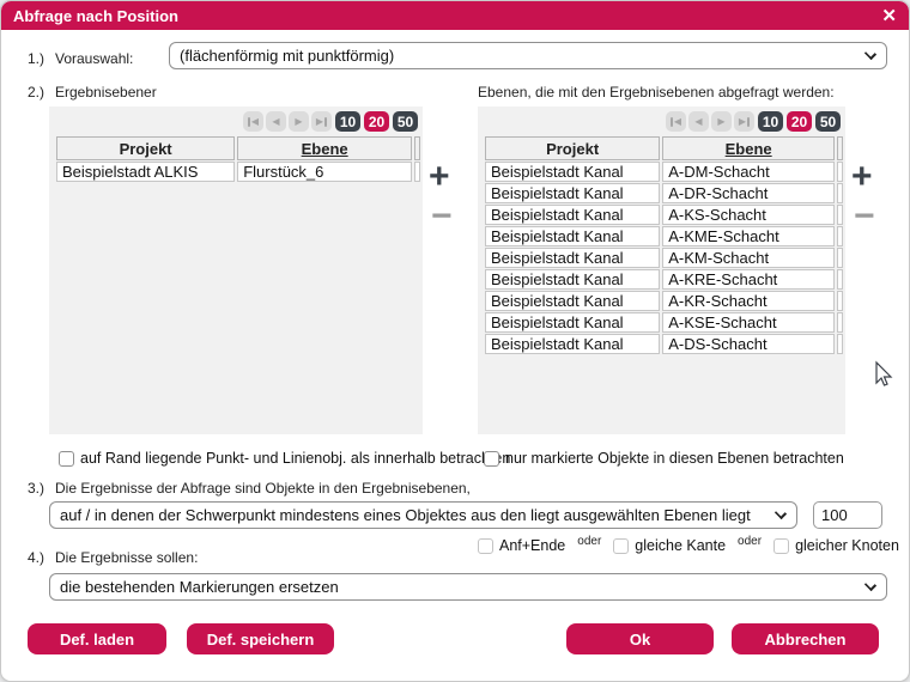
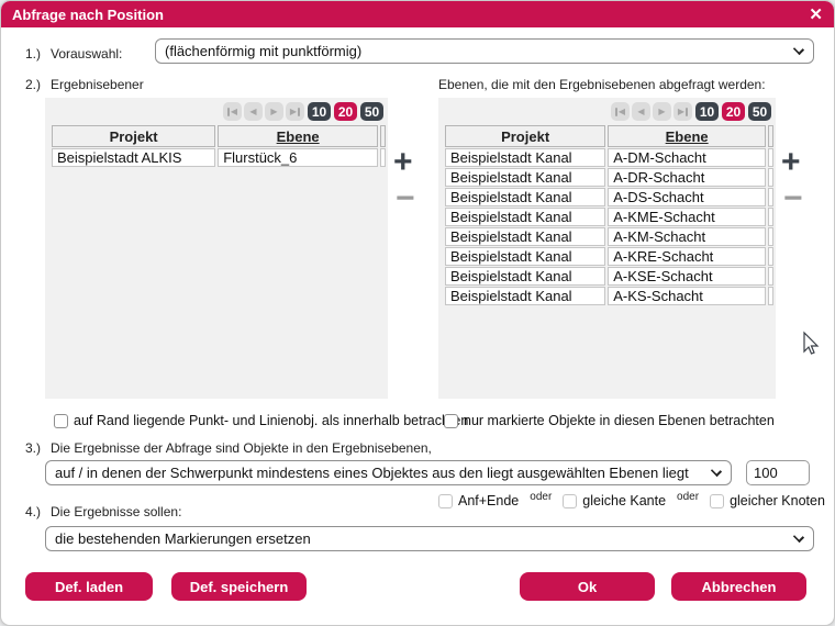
  Abfrage nach Position
  ✕
  1.)
  Vorauswahl:
  (flächenförmig mit punktförmig)
  2.)
  Ergebnisebener
  Ebenen, die mit den Ergebnisebenen abgefragt werden:
  ◀
  ◀
  ▶
  ▶
  10
  20
  50
  Projekt	Ebene
  Beispielstadt ALKIS	Flurstück_6
  +
  −
  ◀
  ◀
  ▶
  ▶
  10
  20
  50
  Projekt	Ebene
  Beispielstadt Kanal	A-DM-Schacht
  Beispielstadt Kanal	A-DR-Schacht
- Beispielstadt Kanal	A-KS-Schacht
+ Beispielstadt Kanal	A-DS-Schacht
  Beispielstadt Kanal	A-KME-Schacht
  Beispielstadt Kanal	A-KM-Schacht
  Beispielstadt Kanal	A-KRE-Schacht
- Beispielstadt Kanal	A-KR-Schacht
  Beispielstadt Kanal	A-KSE-Schacht
- Beispielstadt Kanal	A-DS-Schacht
+ Beispielstadt Kanal	A-KS-Schacht
  +
  −
  auf Rand liegende Punkt- und Linienobj. als innerhalb betracn
  nur markierte Objekte in diesen Ebenen betrachten
  3.)
  Die Ergebnisse der Abfrage sind Objekte in den Ergebnisebenen,
  auf / in denen der Schwerpunkt mindestens eines Objektes aus den liegt ausgewählten Ebenen liegt
  100
  Anf+Ende
  oder
  gleiche Kante
  oder
  gleicher Knoten
  4.)
  Die Ergebnisse sollen:
  die bestehenden Markierungen ersetzen
  Def. laden
  Def. speichern
  Ok
  Abbrechen
